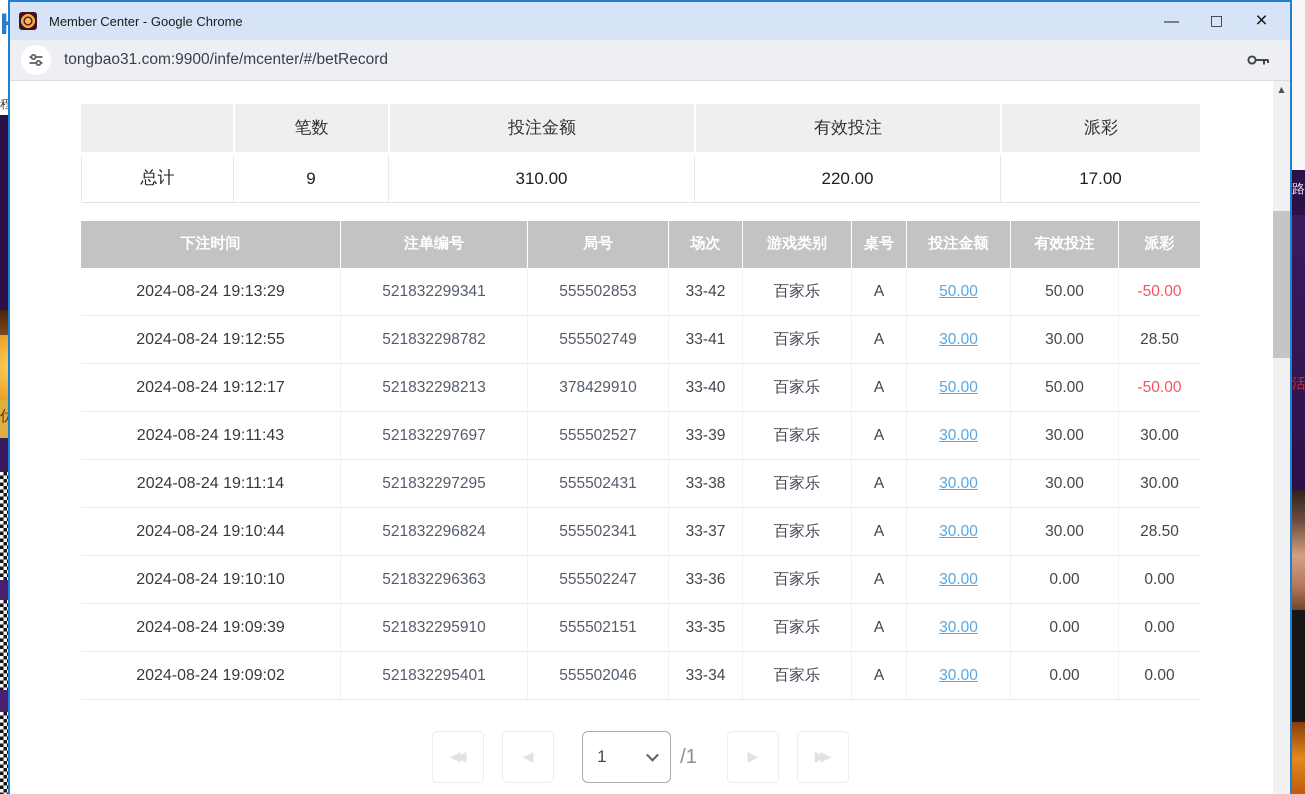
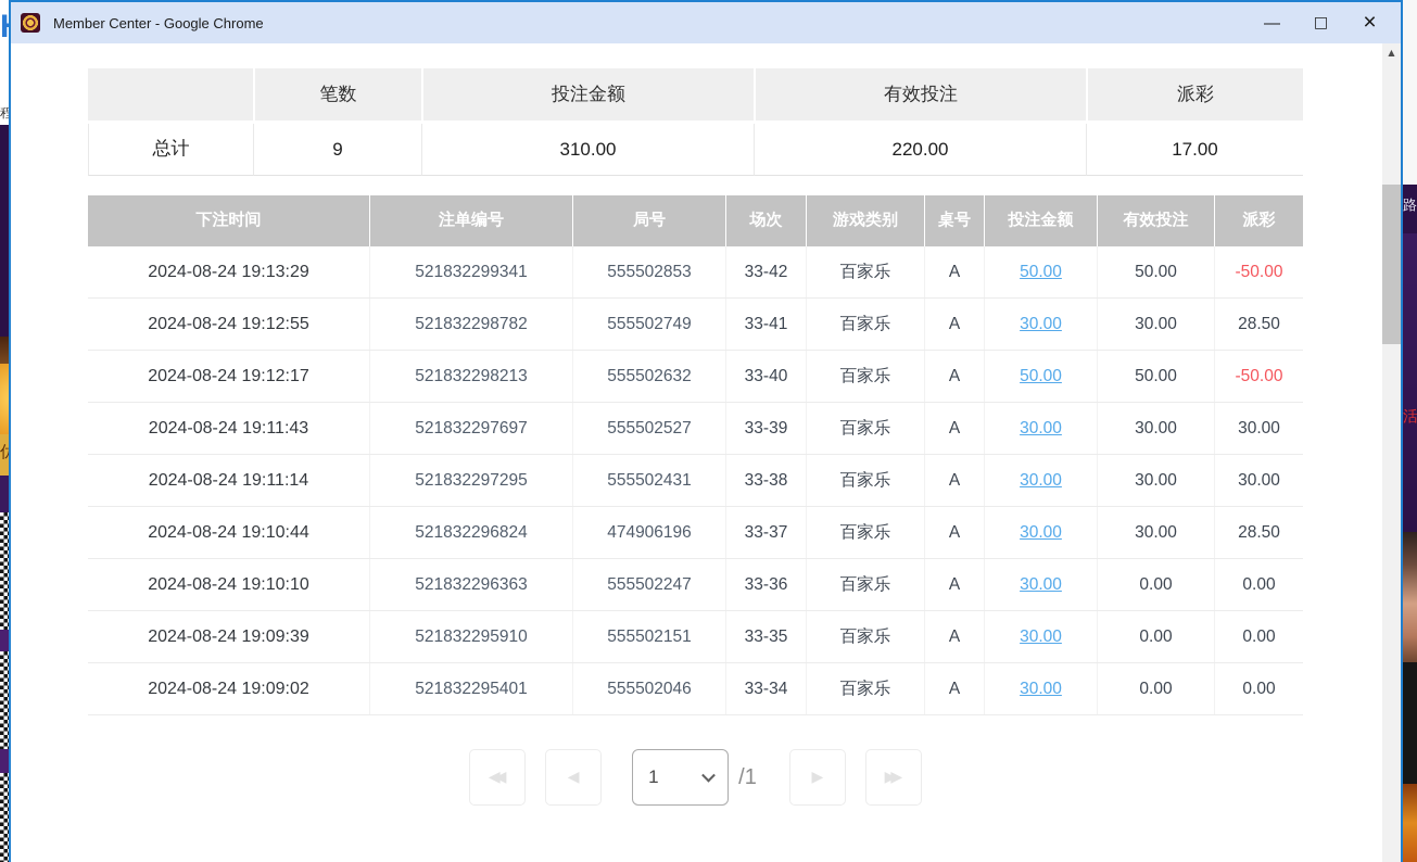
  程
  路
  活
  Member Center - Google Chrome
  —
  □
  ×
- tongbao31.com:9900/infe/mcenter/#/betRecord
  笔数
  投注金额
  有效投注
  派彩
  总计
  9
  310.00
  220.00
  17.00
  下注时间
  注单编号
  局号
  场次
  游戏类别
  桌号
  投注金额
  有效投注
  派彩
  2024-08-24 19:13:29
  521832299341
  555502853
  33-42
  百家乐
  A
  50.00
  50.00
  -50.00
  2024-08-24 19:12:55
  521832298782
  555502749
  33-41
  百家乐
  A
  30.00
  30.00
  28.50
  2024-08-24 19:12:17
  521832298213
- 378429910
+ 555502632
  33-40
  百家乐
  A
  50.00
  50.00
  -50.00
  2024-08-24 19:11:43
  521832297697
  555502527
  33-39
  百家乐
  A
  30.00
  30.00
  30.00
  2024-08-24 19:11:14
  521832297295
  555502431
  33-38
  百家乐
  A
  30.00
  30.00
  30.00
  2024-08-24 19:10:44
  521832296824
- 555502341
+ 474906196
  33-37
  百家乐
  A
  30.00
  30.00
  28.50
  2024-08-24 19:10:10
  521832296363
  555502247
  33-36
  百家乐
  A
  30.00
  0.00
  0.00
  2024-08-24 19:09:39
  521832295910
  555502151
  33-35
  百家乐
  A
  30.00
  0.00
  0.00
  2024-08-24 19:09:02
  521832295401
  555502046
  33-34
  百家乐
  A
  30.00
  0.00
  0.00
  ◀◀
  ◀
  1
  /1
  ▶
  ▶▶
  ▲
